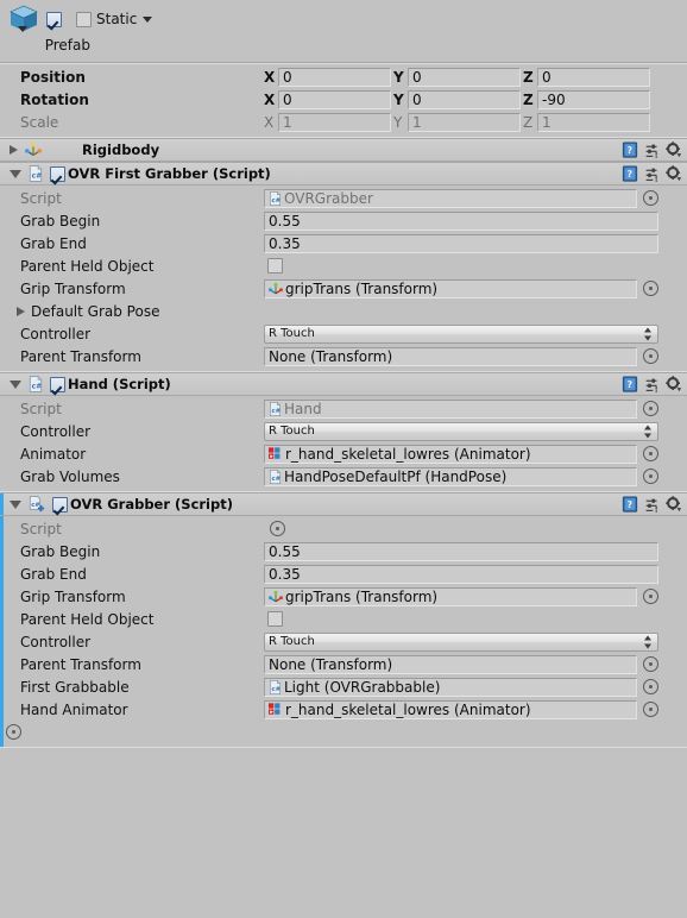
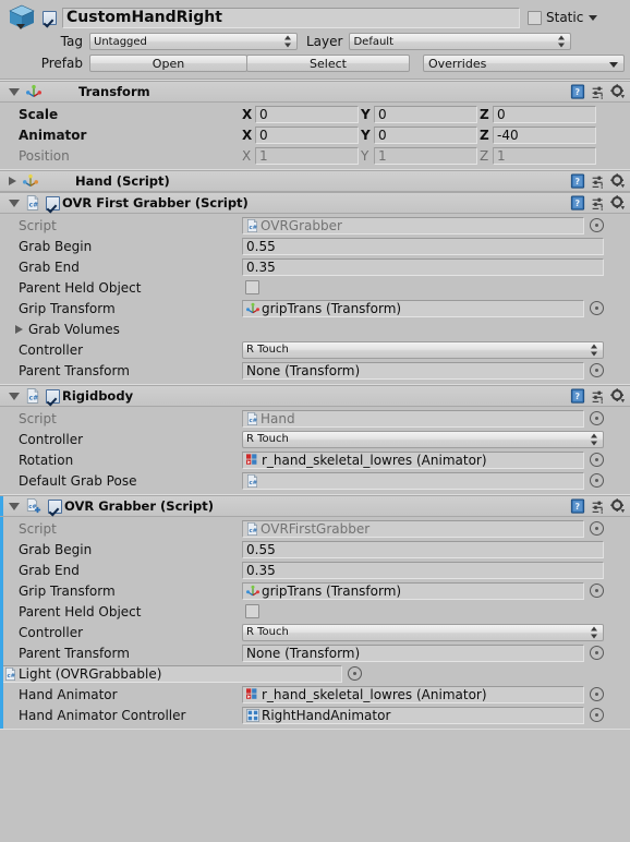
+ CustomHandRight
  Static
+ Tag
+ Untagged
+ Layer
+ Default
  Prefab
+ Open
+ Select
+ Overrides
+ Transform
- Position
+ Scale
  X
  0
  Y
  0
  Z
  0
- Rotation
+ Animator
  X
  0
  Y
  0
  Z
- -90
+ -40
- Scale
+ Position
  X
  1
  Y
  1
  Z
  1
- Rigidbody
+ Hand (Script)
  OVR First Grabber (Script)
  Script
  OVRGrabber
  Grab Begin
  0.55
  Grab End
  0.35
  Parent Held Object
  Grip Transform
  gripTrans (Transform)
- Default Grab Pose
+ Grab Volumes
  Controller
  R Touch
  Parent Transform
  None (Transform)
- Hand (Script)
+ Rigidbody
  Script
  Hand
  Controller
  R Touch
- Animator
+ Rotation
  r_hand_skeletal_lowres (Animator)
- Grab Volumes
+ Default Grab Pose
- HandPoseDefaultPf (HandPose)
  OVR Grabber (Script)
  Script
+ OVRFirstGrabber
  Grab Begin
  0.55
  Grab End
  0.35
  Grip Transform
  gripTrans (Transform)
  Parent Held Object
  Controller
  R Touch
  Parent Transform
  None (Transform)
- First Grabbable
  Light (OVRGrabbable)
  Hand Animator
  r_hand_skeletal_lowres (Animator)
+ Hand Animator Controller
+ RightHandAnimator
